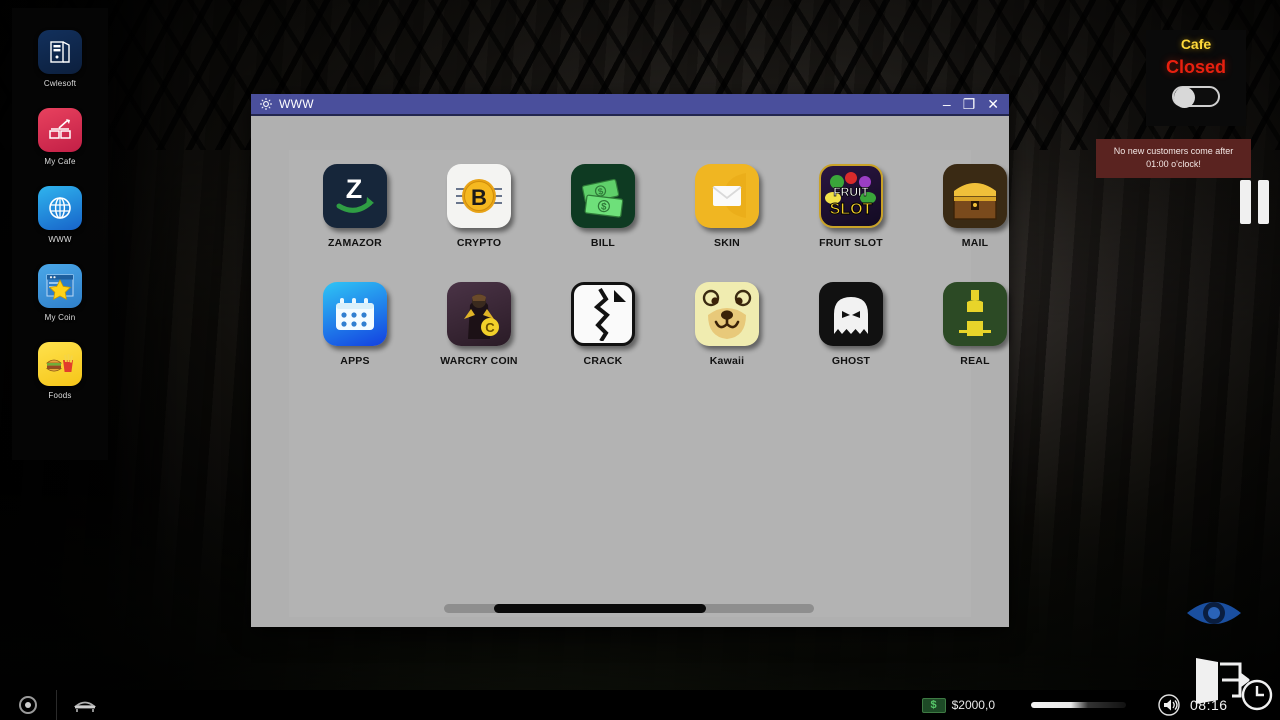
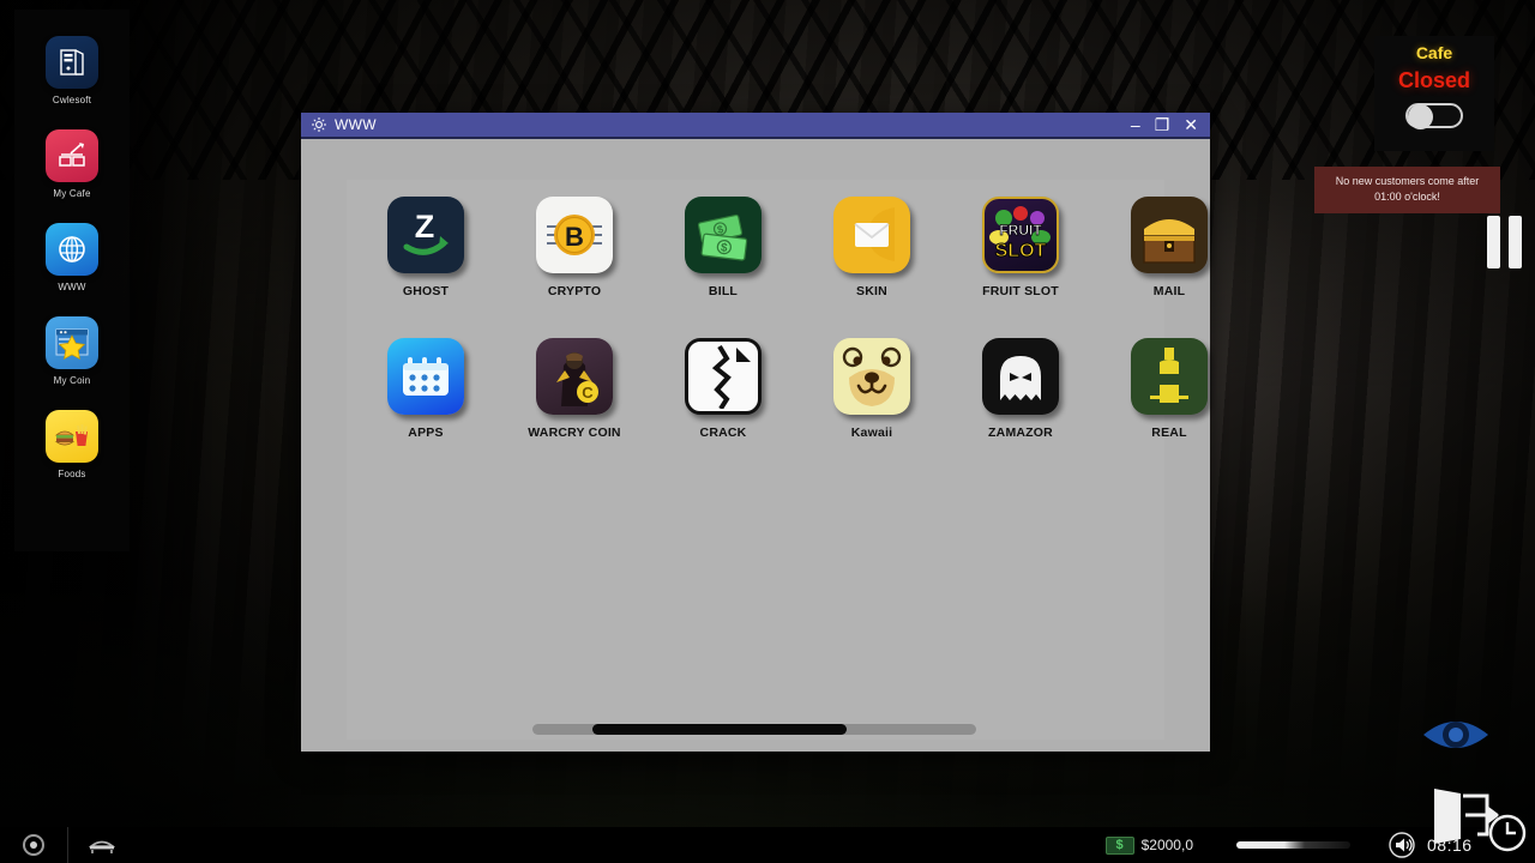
  Cwlesoft
  My Cafe
  WWW
  My Coin
  Foods
  WWW
  –
  ❐
  ✕
  Z
- ZAMAZOR
+ GHOST
  B
  CRYPTO
  BILL
  SKIN
  FRUIT
  SLOT
  FRUIT SLOT
  MAIL
  APPS
  C
  WARCRY COIN
  CRACK
  Kawaii
- GHOST
+ ZAMAZOR
  REAL
  Cafe
  Closed
  No new customers come after
  01:00 o'clock!
  $
  $2000,0
  08:16
